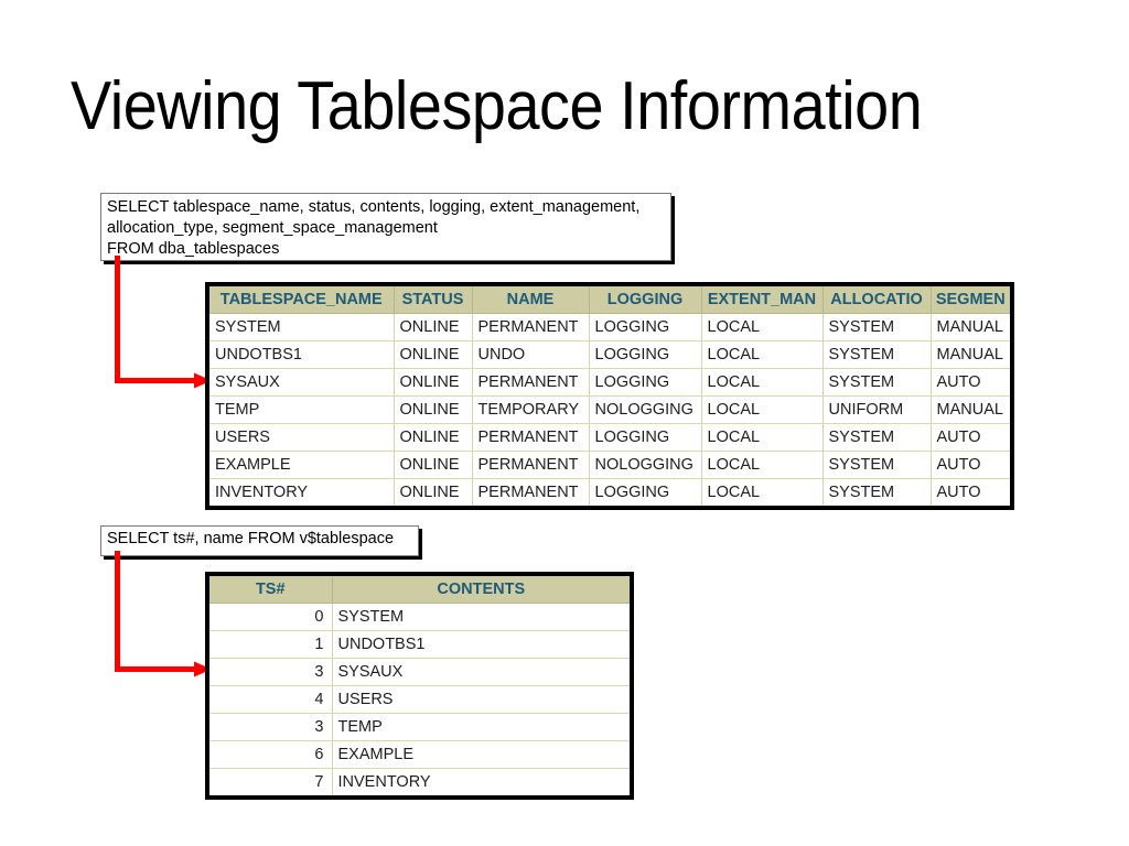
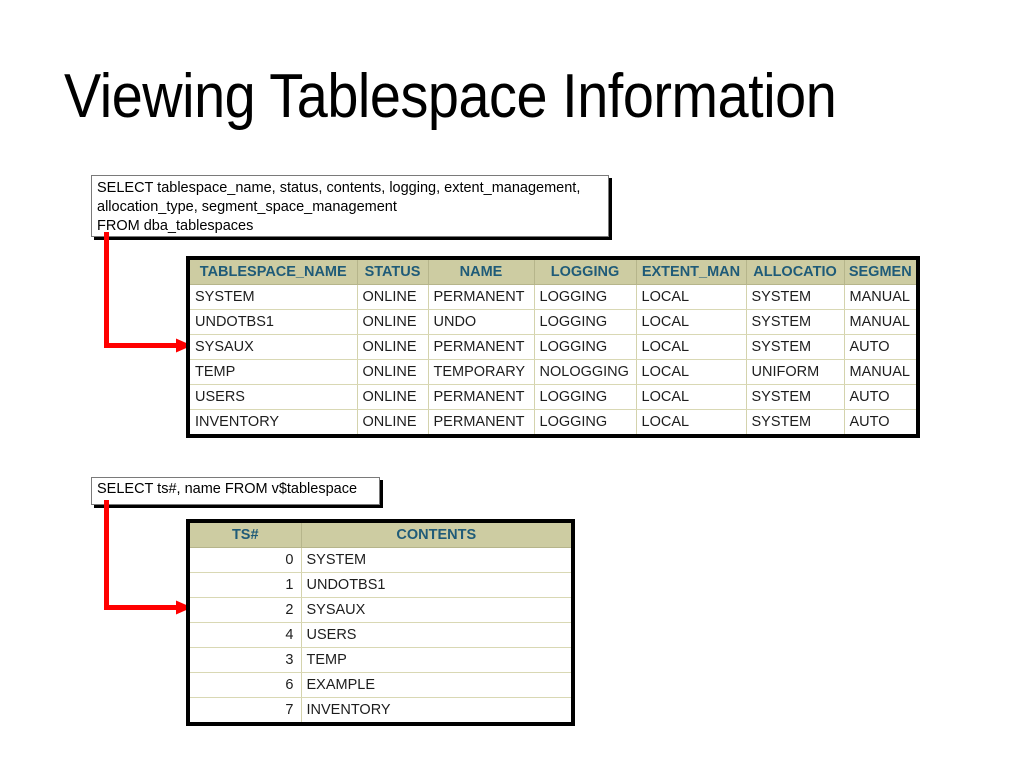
  Viewing Tablespace Information
  SELECT tablespace_name, status, contents, logging, extent_management,
  allocation_type, segment_space_management
  FROM dba_tablespaces
  TABLESPACE_NAME	STATUS	NAME	LOGGING	EXTENT_MAN	ALLOCATIO	SEGMEN
  SYSTEM	ONLINE	PERMANENT	LOGGING	LOCAL	SYSTEM	MANUAL
  UNDOTBS1	ONLINE	UNDO	LOGGING	LOCAL	SYSTEM	MANUAL
  SYSAUX	ONLINE	PERMANENT	LOGGING	LOCAL	SYSTEM	AUTO
  TEMP	ONLINE	TEMPORARY	NOLOGGING	LOCAL	UNIFORM	MANUAL
  USERS	ONLINE	PERMANENT	LOGGING	LOCAL	SYSTEM	AUTO
- EXAMPLE	ONLINE	PERMANENT	NOLOGGING	LOCAL	SYSTEM	AUTO
  INVENTORY	ONLINE	PERMANENT	LOGGING	LOCAL	SYSTEM	AUTO
  SELECT ts#, name FROM v$tablespace
  TS#	CONTENTS
  0	SYSTEM
  1	UNDOTBS1
- 3	SYSAUX
+ 2	SYSAUX
  4	USERS
  3	TEMP
  6	EXAMPLE
  7	INVENTORY
